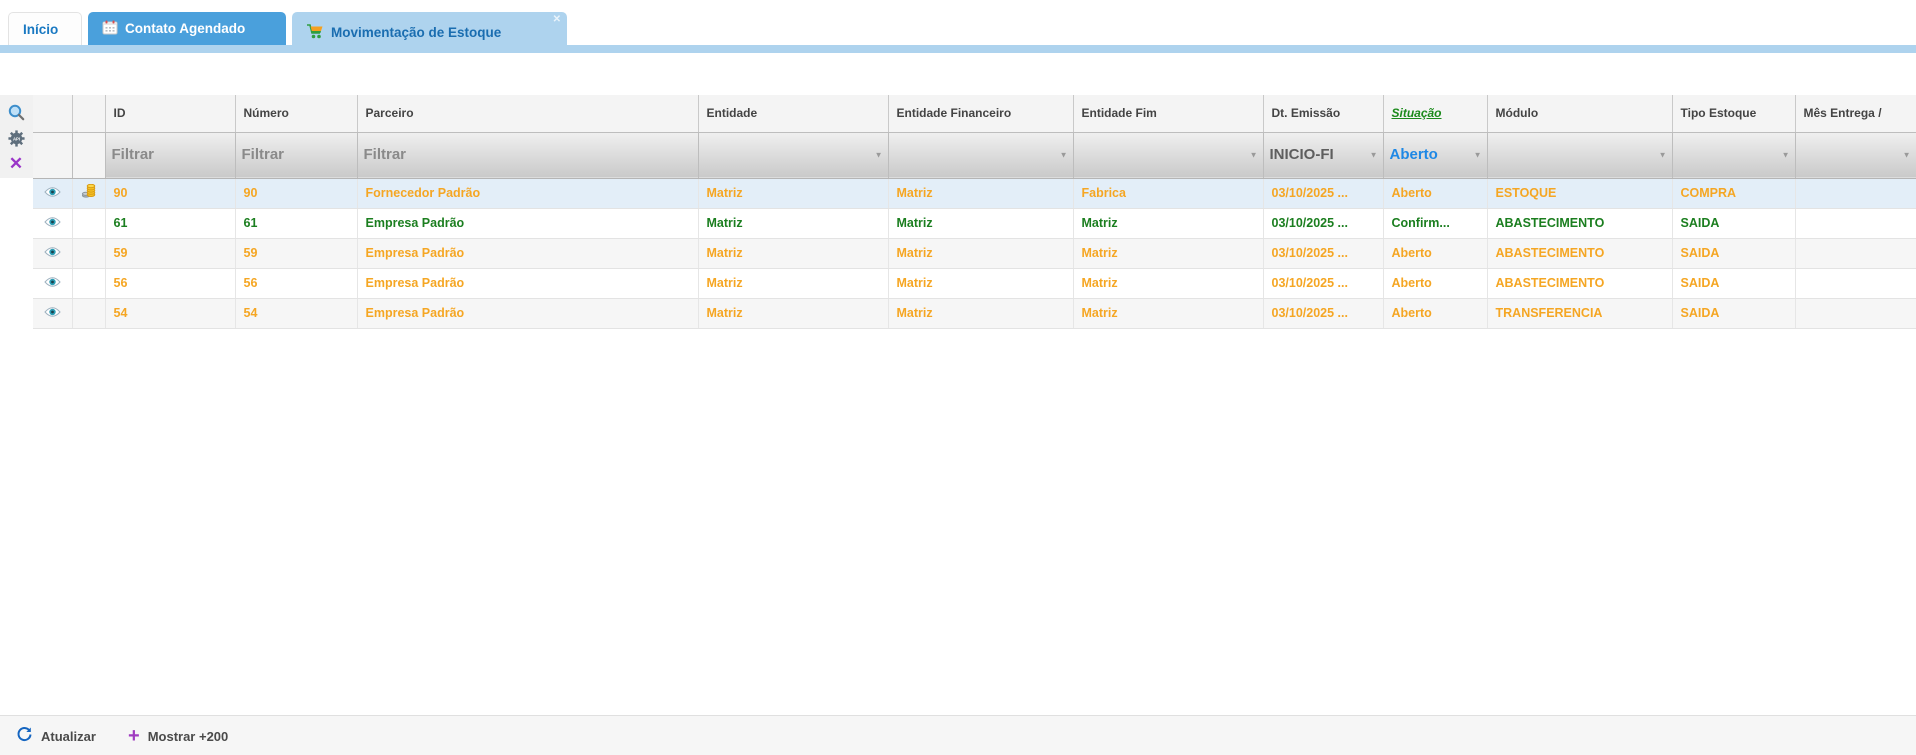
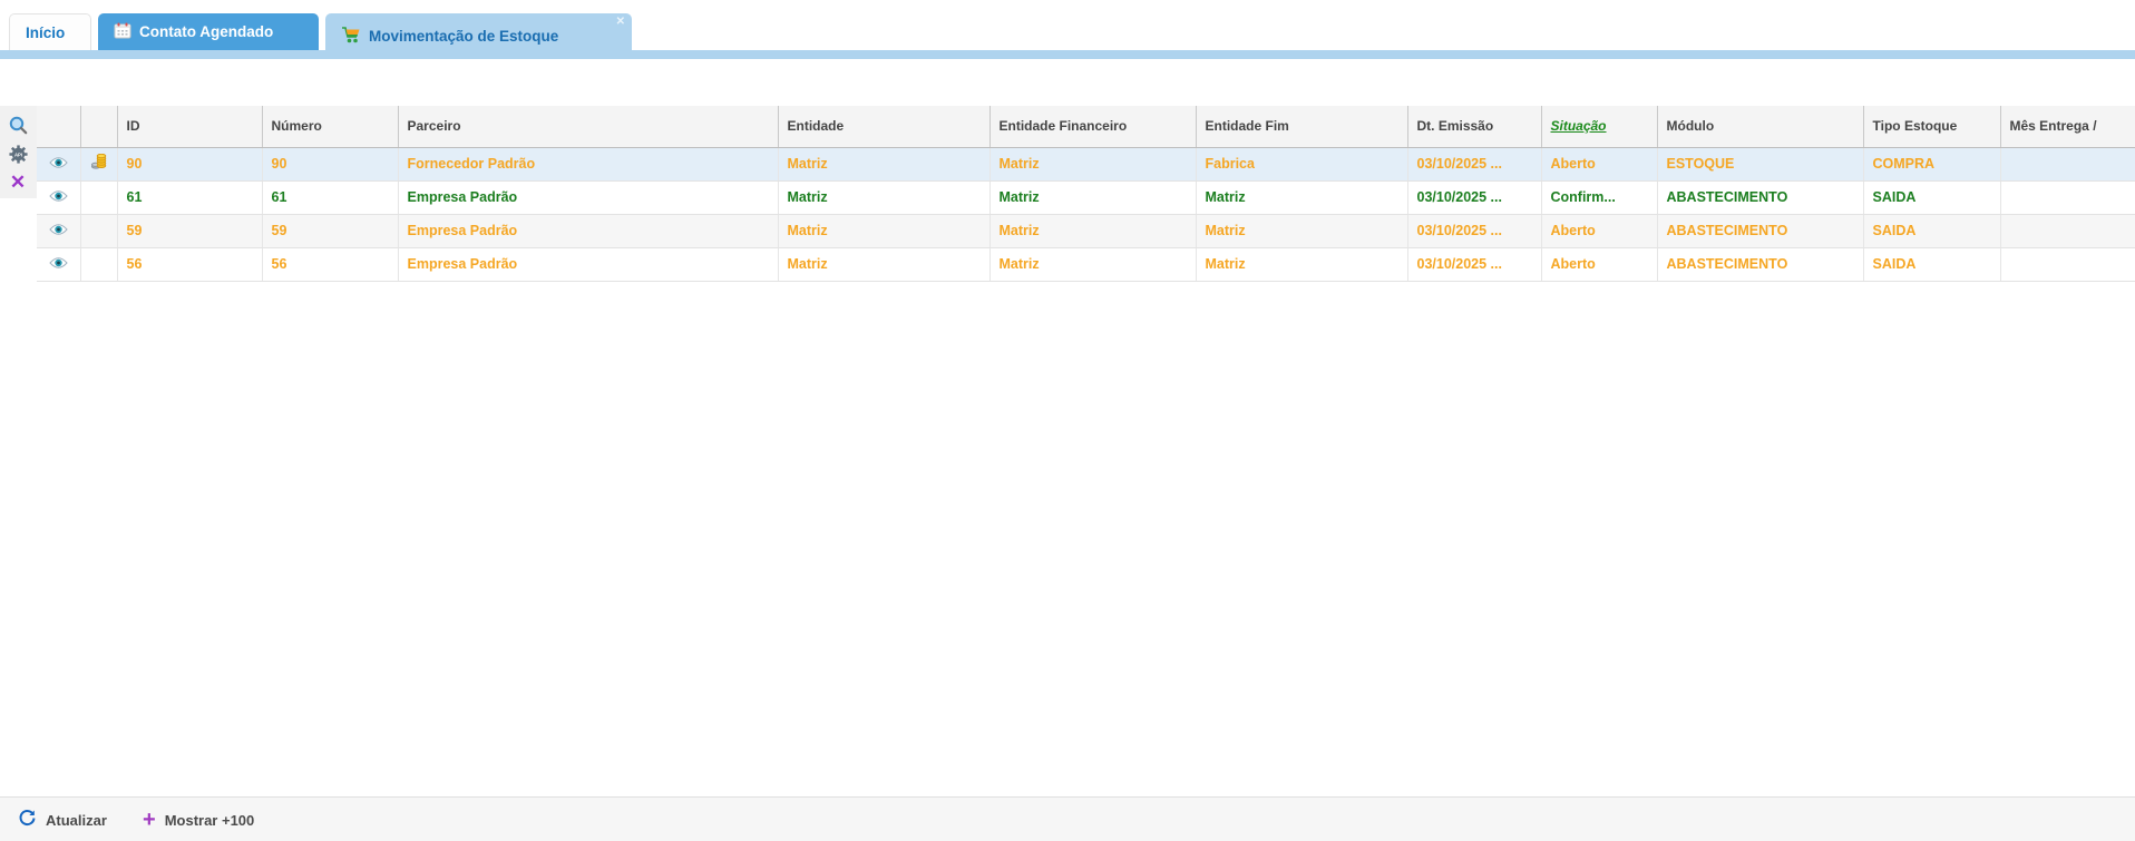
  Início
  Contato Agendado
  Movimentação de Estoque
  ✕
  ✕
  		ID	Número	Parceiro	Entidade	Entidade Financeiro	Entidade Fim	Dt. Emissão	Situação	Módulo	Tipo Estoque	Mês Entrega /
- 		Filtrar	Filtrar	Filtrar	▼	▼	▼	INICIO-FI ▼	Aberto ▼	▼	▼	▼
  		90	90	Fornecedor Padrão	Matriz	Matriz	Fabrica	03/10/2025 ...	Aberto	ESTOQUE	COMPRA
  		61	61	Empresa Padrão	Matriz	Matriz	Matriz	03/10/2025 ...	Confirm...	ABASTECIMENTO	SAIDA
  		59	59	Empresa Padrão	Matriz	Matriz	Matriz	03/10/2025 ...	Aberto	ABASTECIMENTO	SAIDA
  		56	56	Empresa Padrão	Matriz	Matriz	Matriz	03/10/2025 ...	Aberto	ABASTECIMENTO	SAIDA
- 		54	54	Empresa Padrão	Matriz	Matriz	Matriz	03/10/2025 ...	Aberto	TRANSFERENCIA	SAIDA
  Atualizar
  +
- Mostrar +200
+ Mostrar +100
